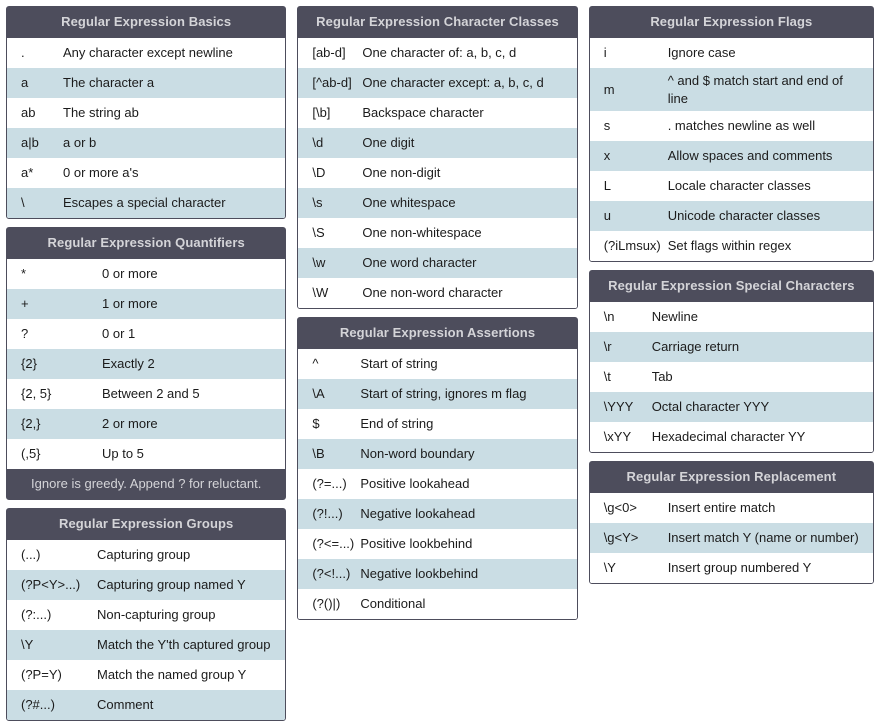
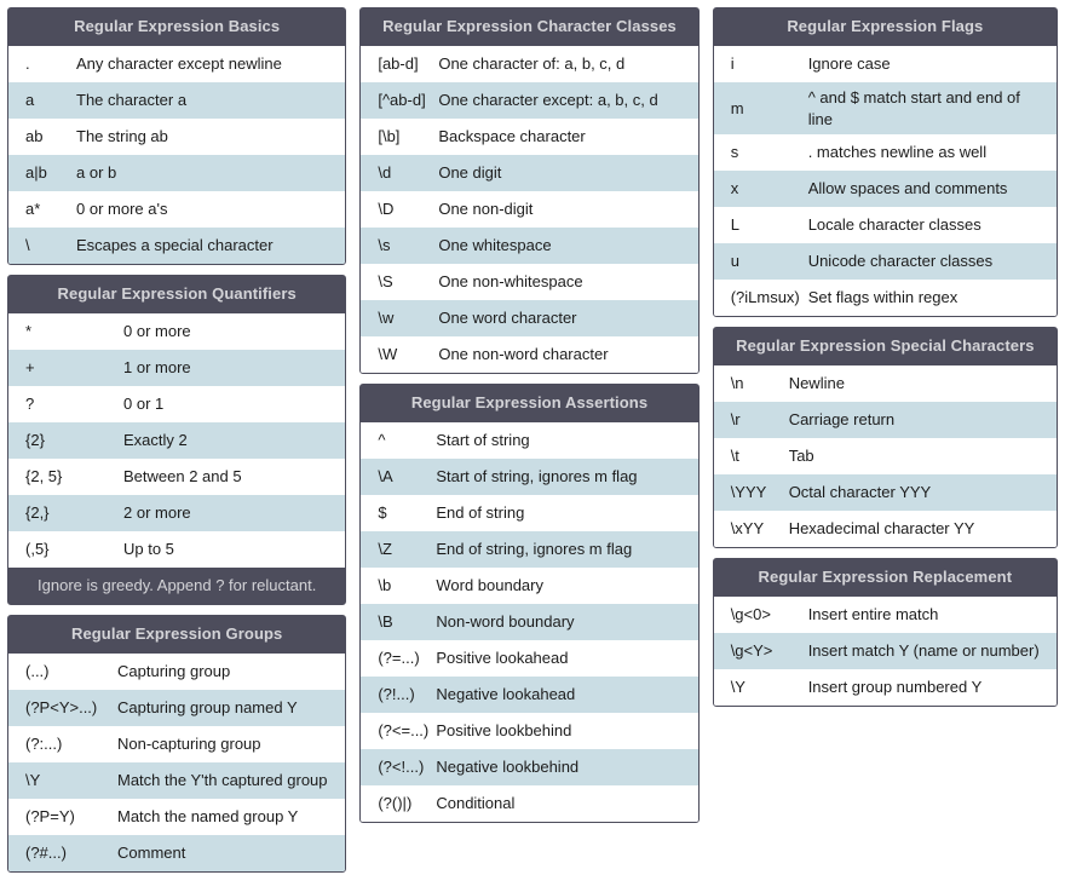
  Regular Expression Basics
  .
  Any character except newline
  a
  The character a
  ab
  The string ab
  a|b
  a or b
  a*
  0 or more a's
  \
  Escapes a special character
  Regular Expression Quantifiers
  *
  0 or more
  +
  1 or more
  ?
  0 or 1
  {2}
  Exactly 2
  {2, 5}
  Between 2 and 5
  {2,}
  2 or more
  (,5}
  Up to 5
  Ignore is greedy. Append ? for reluctant.
  Regular Expression Groups
  (...)
  Capturing group
  (?P<Y>...)
  Capturing group named Y
  (?:...)
  Non-capturing group
  \Y
  Match the Y'th captured group
  (?P=Y)
  Match the named group Y
  (?#...)
  Comment
  Regular Expression Character Classes
  [ab-d]
  One character of: a, b, c, d
  [^ab-d]
  One character except: a, b, c, d
  [\b]
  Backspace character
  \d
  One digit
  \D
  One non-digit
  \s
  One whitespace
  \S
  One non-whitespace
  \w
  One word character
  \W
  One non-word character
  Regular Expression Assertions
  ^
  Start of string
  \A
  Start of string, ignores m flag
  $
  End of string
+ \Z
+ End of string, ignores m flag
+ \b
+ Word boundary
  \B
  Non-word boundary
  (?=...)
  Positive lookahead
  (?!...)
  Negative lookahead
  (?<=...)
  Positive lookbehind
  (?<!...)
  Negative lookbehind
  (?()|)
  Conditional
  Regular Expression Flags
  i
  Ignore case
  m
  ^ and $ match start and end of line
  s
  . matches newline as well
  x
  Allow spaces and comments
  L
  Locale character classes
  u
  Unicode character classes
  (?iLmsux)
  Set flags within regex
  Regular Expression Special Characters
  \n
  Newline
  \r
  Carriage return
  \t
  Tab
  \YYY
  Octal character YYY
  \xYY
  Hexadecimal character YY
  Regular Expression Replacement
  \g<0>
  Insert entire match
  \g<Y>
  Insert match Y (name or number)
  \Y
  Insert group numbered Y
